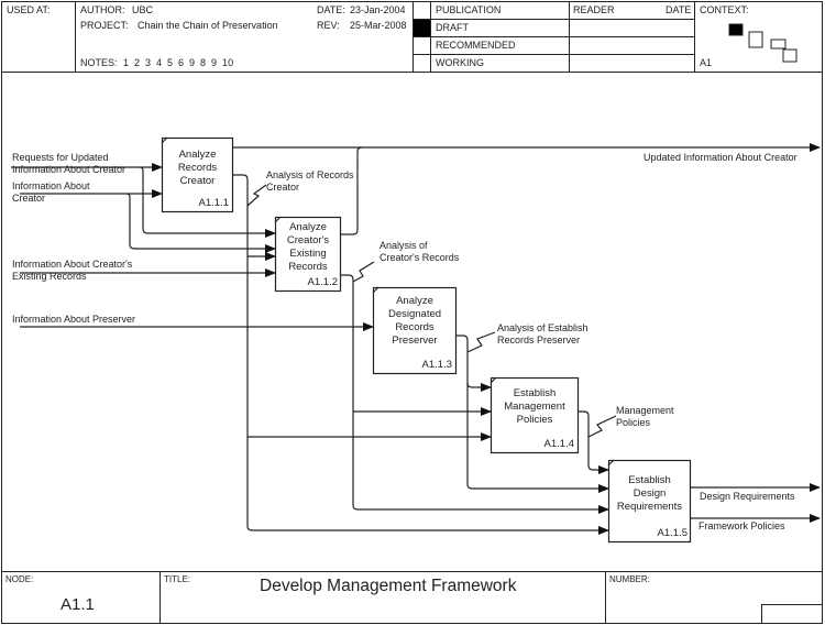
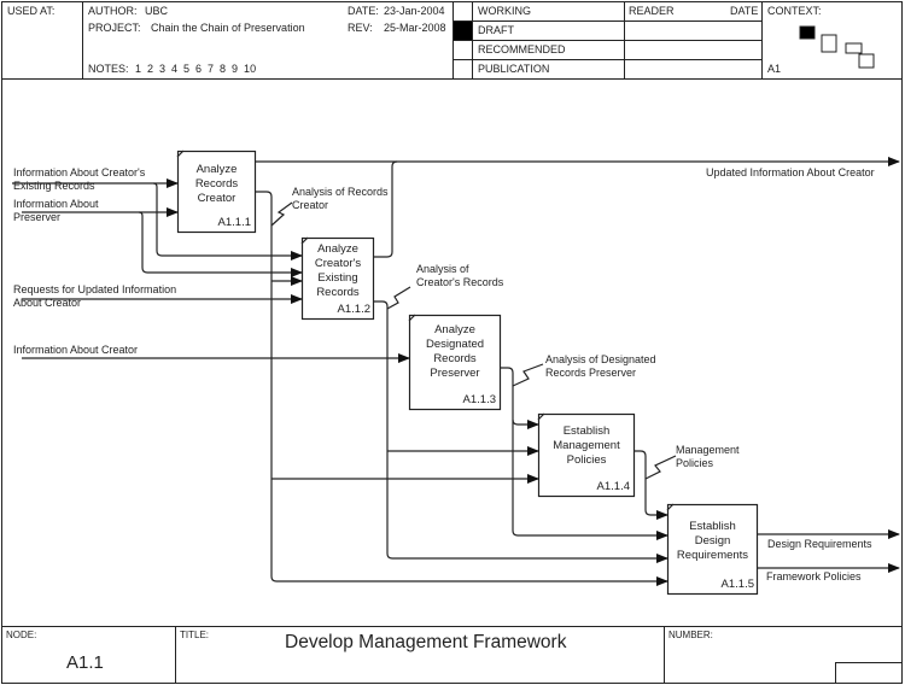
  USED AT:
  AUTHOR:
  UBC
  PROJECT:
  Chain the Chain of Preservation
  DATE:
  23-Jan-2004
  REV:
  25-Mar-2008
  NOTES:
- 1 2 3 4 5 6 9 8 9 10
+ 1 2 3 4 5 6 7 8 9 10
- PUBLICATION
+ WORKING
  DRAFT
  RECOMMENDED
- WORKING
+ PUBLICATION
  READER
  DATE
  CONTEXT:
  A1
  Analyze
  Records
  Creator
  A1.1.1
  Analyze
  Creator's
  Existing
  Records
  A1.1.2
  Analyze
  Designated
  Records
  Preserver
  A1.1.3
  Establish
  Management
  Policies
  A1.1.4
  Establish
  Design
  Requirements
  A1.1.5
- Requests for Updated Information About Creator
+ Information About Creator's Existing Records
- Information About Creator
+ Information About Preserver
- Information About Creator's Existing Records
+ Requests for Updated Information About Creator
- Information About Preserver
+ Information About Creator
  Analysis of Records Creator
  Analysis of Creator's Records
- Analysis of Establish Records Preserver
+ Analysis of Designated Records Preserver
  Management Policies
  Updated Information About Creator
  Design Requirements
  Framework Policies
  NODE:
  A1.1
  TITLE:
  Develop Management Framework
  NUMBER:
